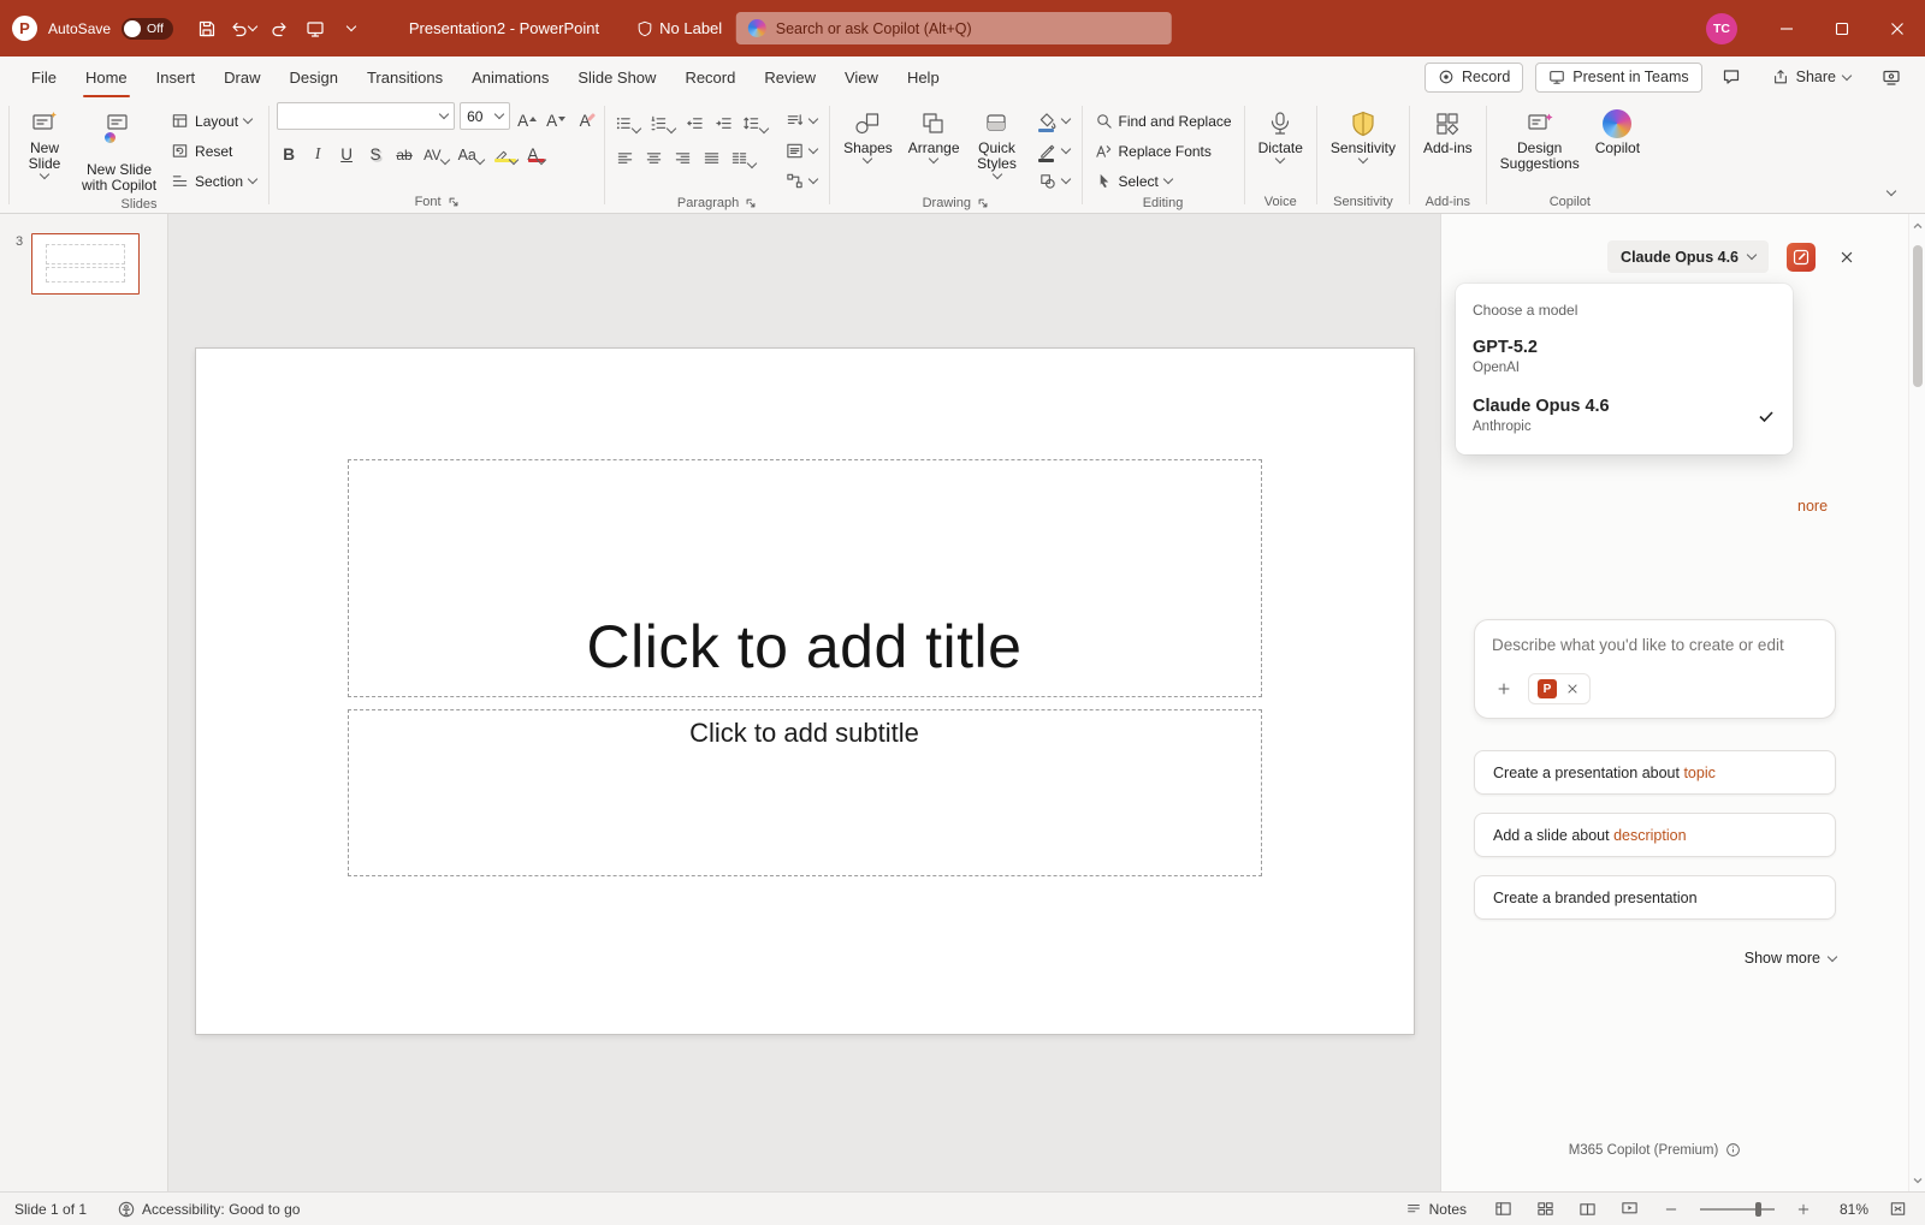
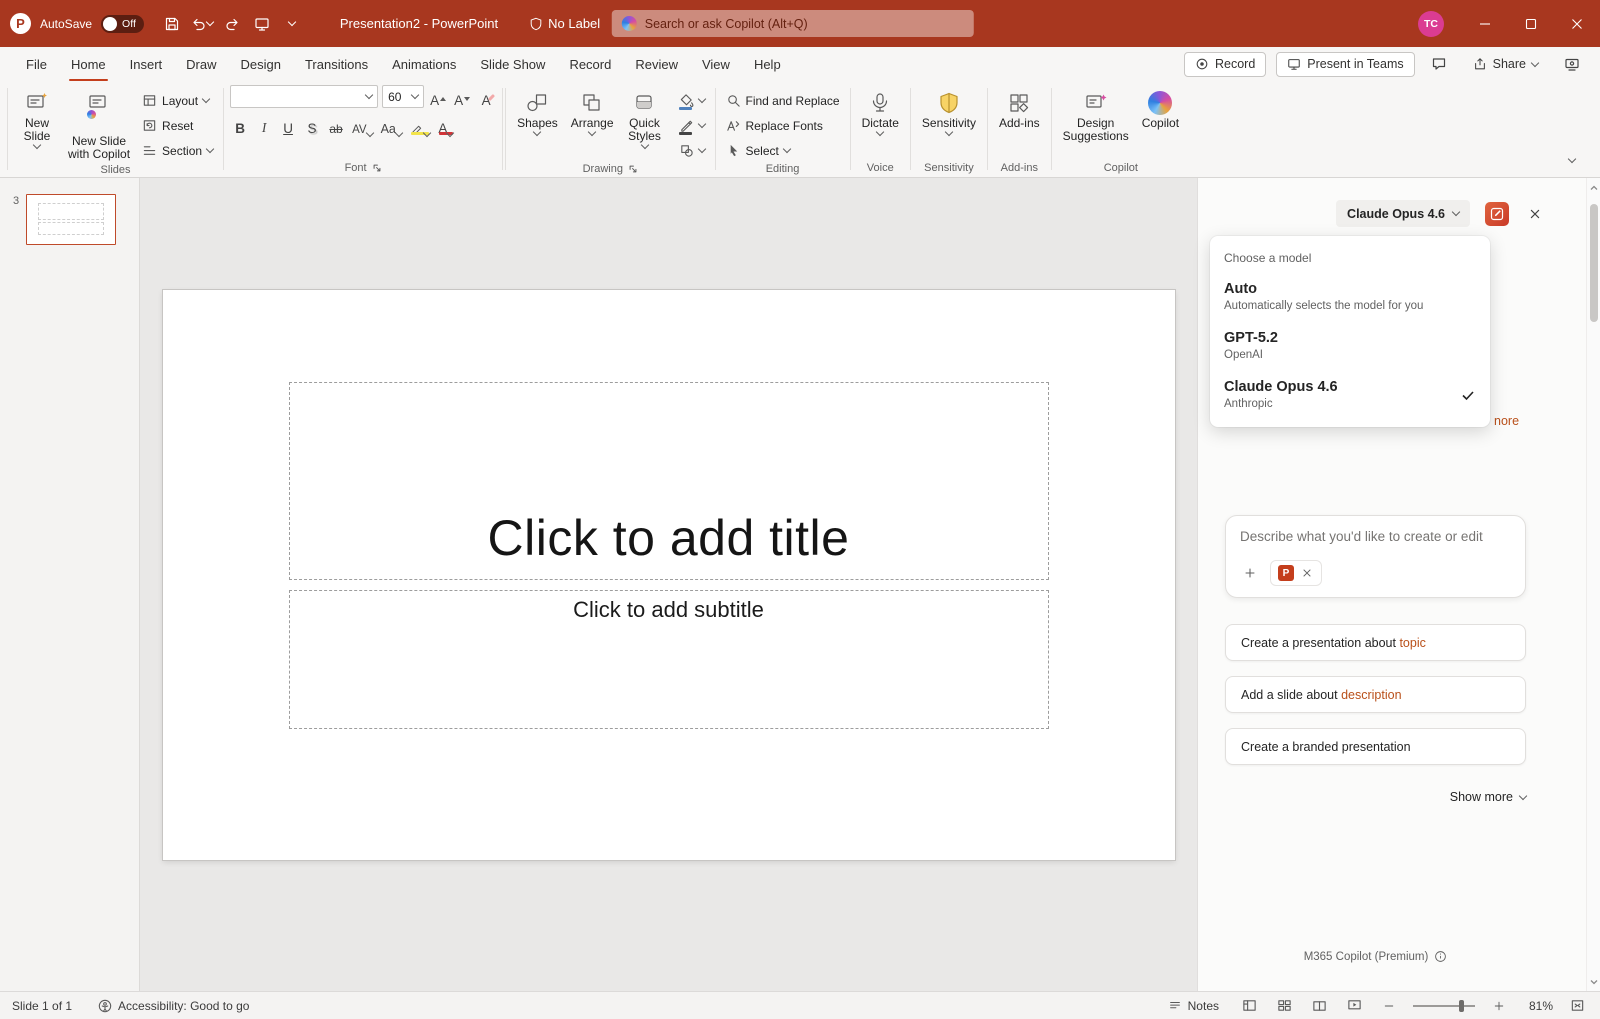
  P
  AutoSave
  Off
  Presentation2 - PowerPoint
  No Label
  Search or ask Copilot (Alt+Q)
  TC
  File
  Home
  Insert
  Draw
  Design
  Transitions
  Animations
  Slide Show
  Record
  Review
  View
  Help
  Record
  Present in Teams
  Share
  New
  Slide
  New Slide
  with Copilot
  Layout
  Reset
  Section
  Slides
  60
  A
  A
  A
  B
  I
  U
  S
  ab
  AV
  Aa
  A
  Font
- Paragraph
  Shapes
  Arrange
  Quick
  Styles
  Drawing
  Find and Replace
  Replace Fonts
  Select
  Editing
  Dictate
  Voice
  Sensitivity
  Sensitivity
  Add-ins
  Add-ins
  Design
  Suggestions
  Copilot
  Copilot
  3
  Click to add title
  Click to add subtitle
  Claude Opus 4.6
  nore
  Choose a model
+ Auto
+ Automatically selects the model for you
  GPT-5.2
  OpenAI
  Claude Opus 4.6
  Anthropic
  Describe what you'd like to create or edit
  P
  Create a presentation about
  topic
  Add a slide about
  description
  Create a branded presentation
  Show more
  M365 Copilot (Premium)
  Slide 1 of 1
  Accessibility: Good to go
  Notes
  81%
